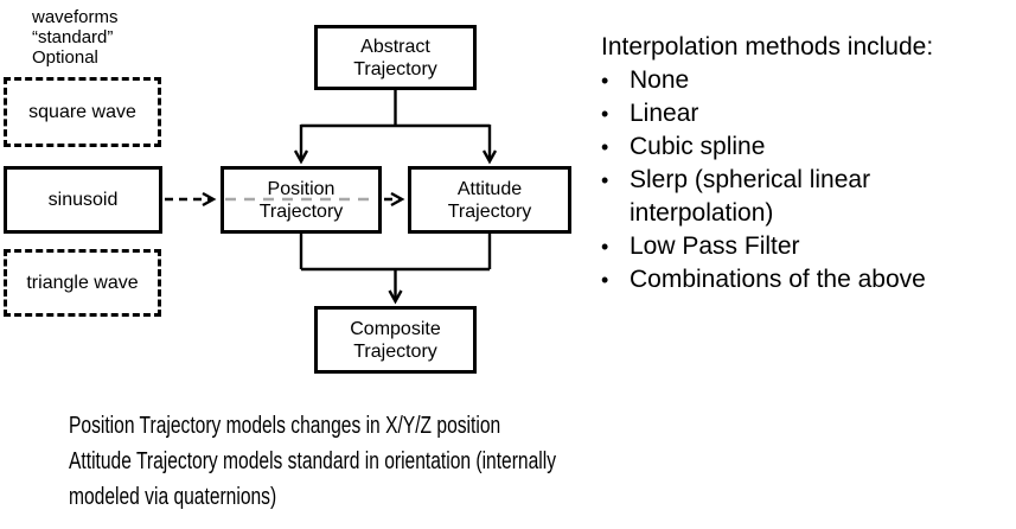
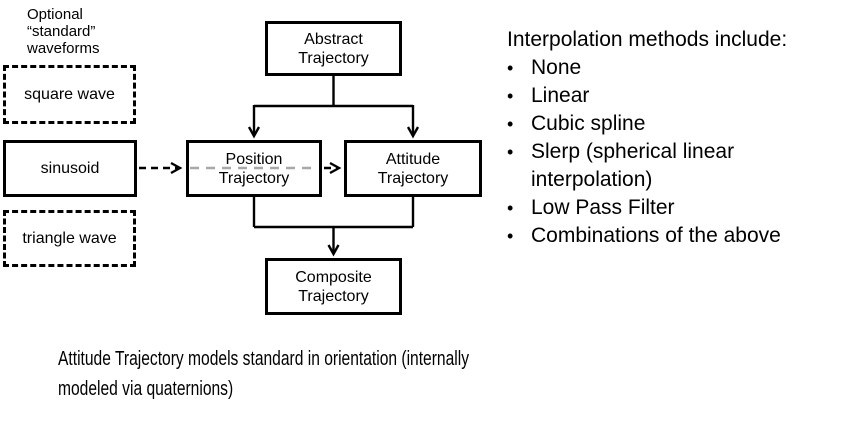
- waveforms
+ Optional
  “standard”
- Optional
+ waveforms
  square wave
  sinusoid
  triangle wave
  Abstract Trajectory
  Position Trajectory
  Attitude Trajectory
  Composite Trajectory
  Interpolation methods include:
  •
  None
  •
  Linear
  •
  Cubic spline
  •
  Slerp (spherical linear interpolation)
  •
  Low Pass Filter
  •
  Combinations of the above
- Position Trajectory models changes in X/Y/Z position
  Attitude Trajectory models standard in orientation (internally
  modeled via quaternions)
